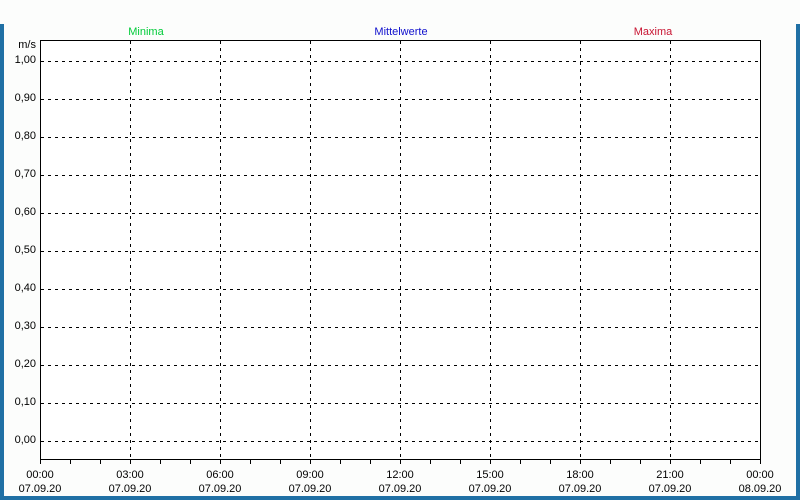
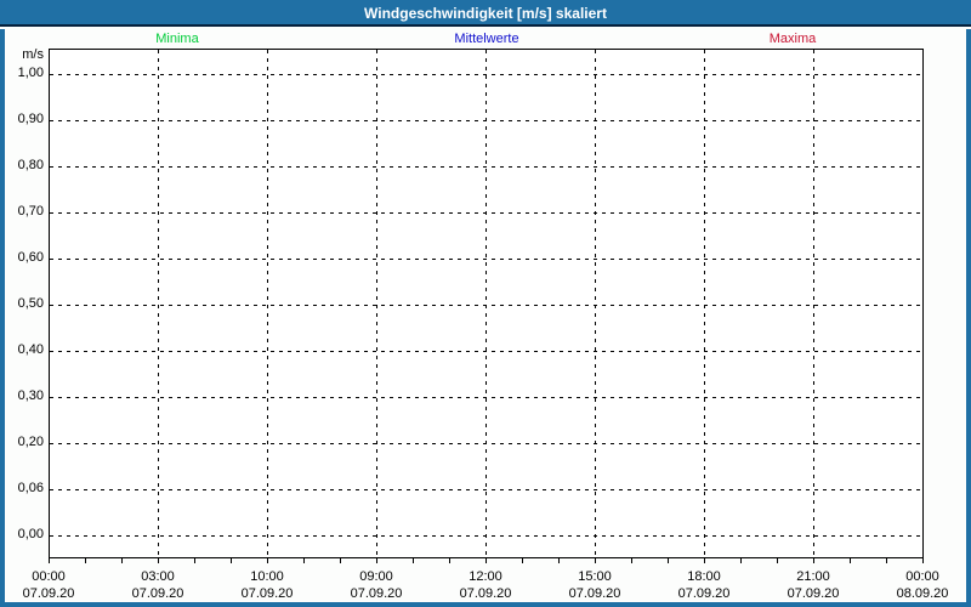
+ Windgeschwindigkeit [m/s] skaliert
  Minima
  Mittelwerte
  Maxima
  1,00
  0,90
  0,80
  0,70
  0,60
  0,50
  0,40
  0,30
  0,20
- 0,10
+ 0,06
  0,00
  m/s
  00:00
  07.09.20
  03:00
  07.09.20
- 06:00
+ 10:00
  07.09.20
  09:00
  07.09.20
  12:00
  07.09.20
  15:00
  07.09.20
  18:00
  07.09.20
  21:00
  07.09.20
  00:00
  08.09.20
